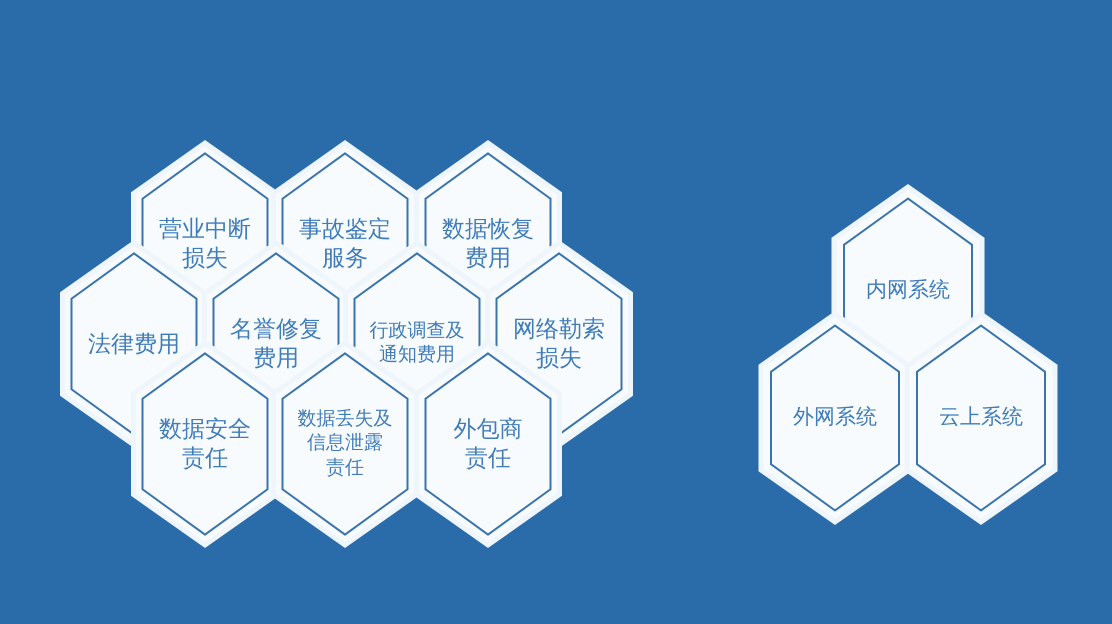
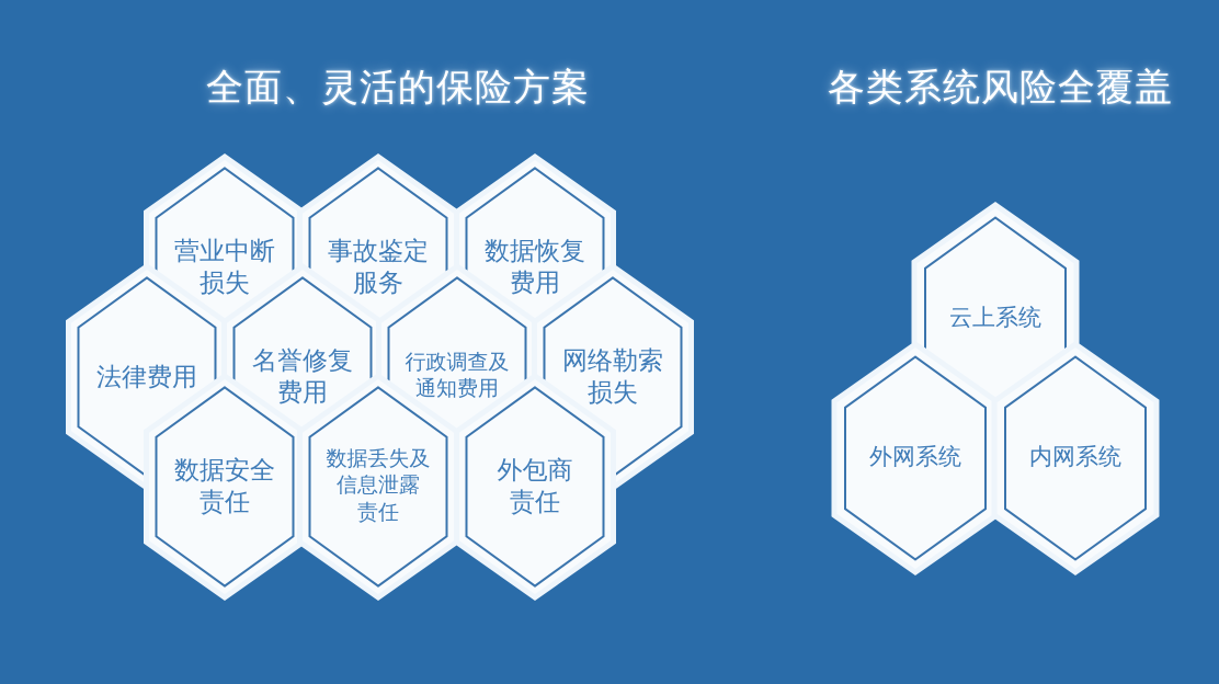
+ 全面、灵活的保险方案
+ 各类系统风险全覆盖
  营业中断
  损失
  事故鉴定
  服务
  数据恢复
  费用
  法律费用
  名誉修复
  费用
  行政调查及
  通知费用
  网络勒索
  损失
  数据安全
  责任
  数据丢失及
  信息泄露
  责任
  外包商
  责任
- 内网系统
+ 云上系统
  外网系统
- 云上系统
+ 内网系统
